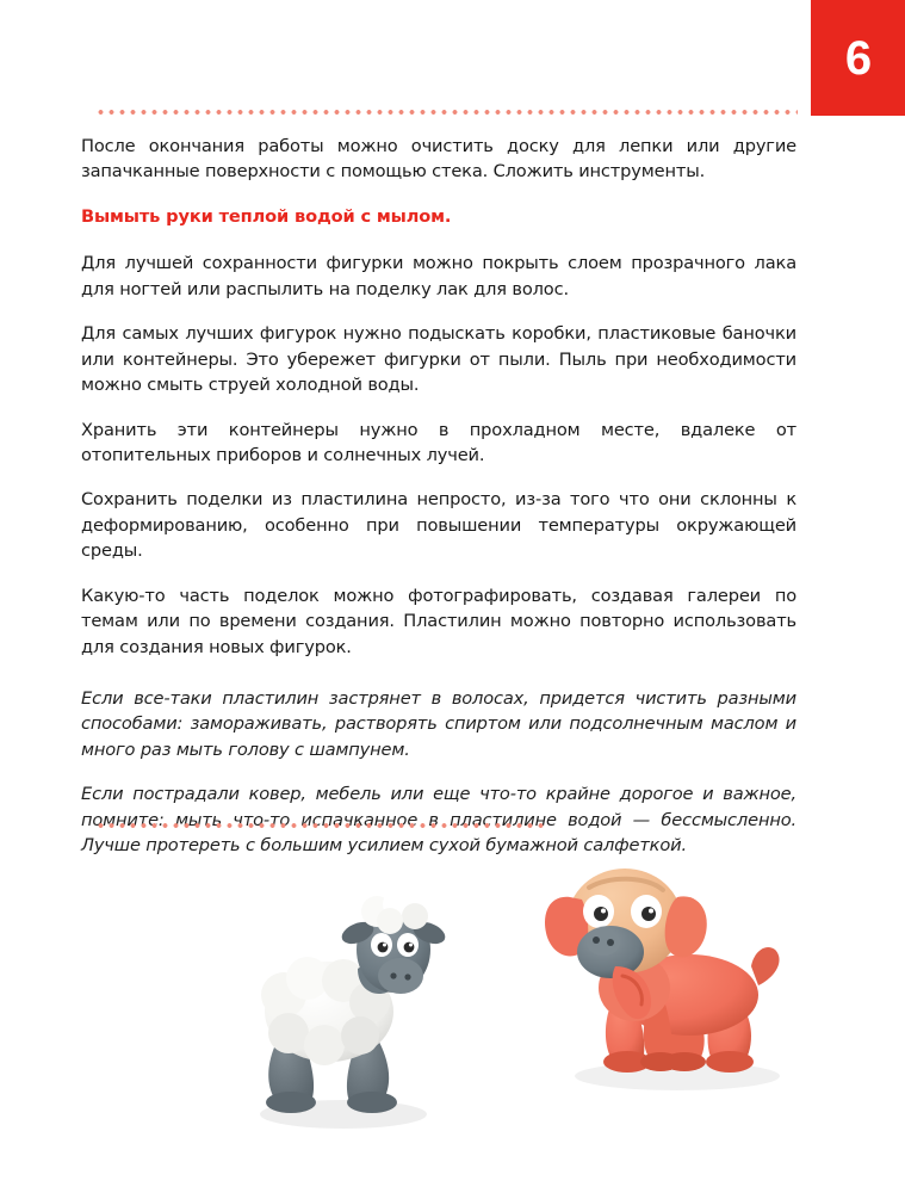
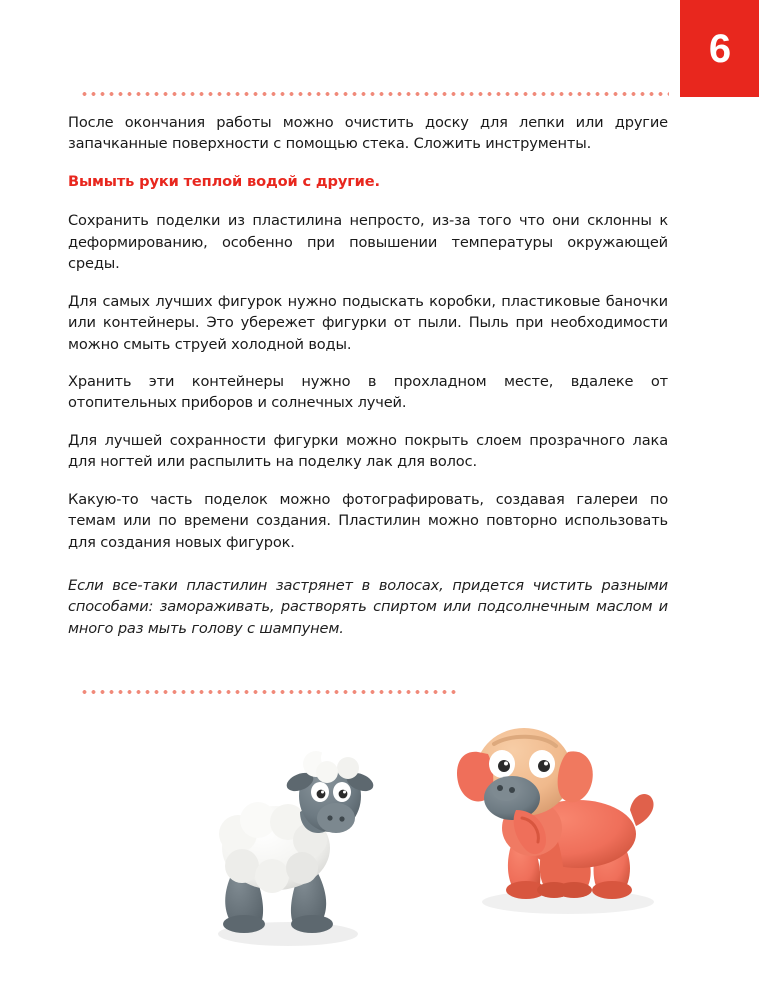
  6
  После окончания работы можно очистить доску для лепки или другие запачканные поверхности с помощью стека. Сложить инструменты.
- Вымыть руки теплой водой с мылом.
+ Вымыть руки теплой водой с другие.
- Для лучшей сохранности фигурки можно покрыть слоем прозрачного лака для ногтей или распылить на поделку лак для волос.
+ Сохранить поделки из пластилина непросто, из-за того что они склонны к деформированию, особенно при повышении температуры окружающей среды.
  Для самых лучших фигурок нужно подыскать коробки, пластиковые баночки или контейнеры. Это убережет фигурки от пыли. Пыль при необходимости можно смыть струей холодной воды.
  Хранить эти контейнеры нужно в прохладном месте, вдалеке от отопительных приборов и солнечных лучей.
- Сохранить поделки из пластилина непросто, из-за того что они склонны к деформированию, особенно при повышении температуры окружающей среды.
+ Для лучшей сохранности фигурки можно покрыть слоем прозрачного лака для ногтей или распылить на поделку лак для волос.
  Какую-то часть поделок можно фотографировать, создавая галереи по темам или по времени создания. Пластилин можно повторно использовать для создания новых фигурок.
  Если все-таки пластилин застрянет в волосах, придется чистить разными способами: замораживать, растворять спиртом или подсолнечным маслом и много раз мыть голову с шампунем.
- Если пострадали ковер, мебель или еще что-то крайне дорогое и важное, помните: мыть что-то испачканное в пластилине водой — бессмысленно. Лучше протереть с большим усилием сухой бумажной салфеткой.
